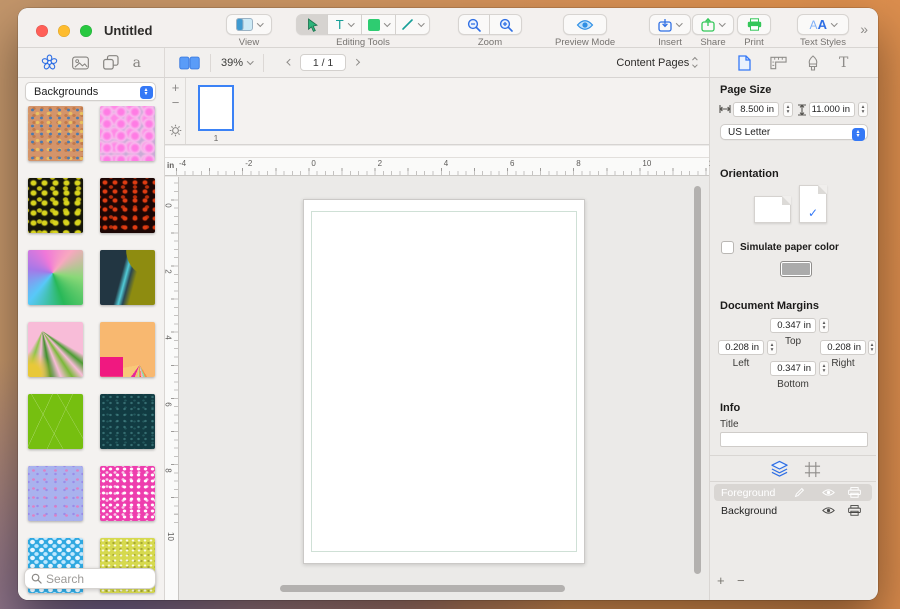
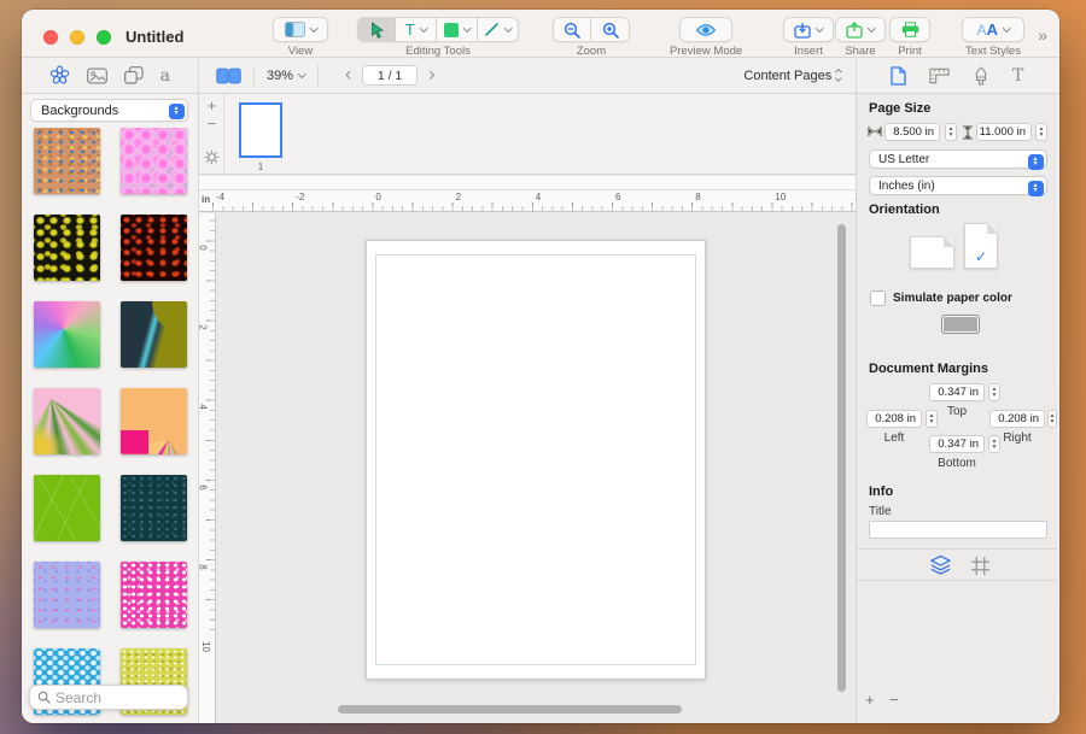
  Untitled
  View
  T
  Editing Tools
  Zoom
  Preview Mode
  Insert
  Share
  Print
  A
  A
  Text Styles
  »
  a
  39%
  1 / 1
  Content Pages
  T
  Backgrounds
  Search
  +
  −
  1
  in
  -4
  -2
  0
  2
  4
  6
  8
  10
  Page Size
  8.500 in
  11.000 in
  US Letter
+ Inches (in)
  Orientation
  ✓
  Simulate paper color
  Document Margins
  0.347 in
  Top
  0.208 in
  Left
  0.208 in
  Right
  0.347 in
  Bottom
  Info
  Title
- Foreground
- Background
  +
  −
